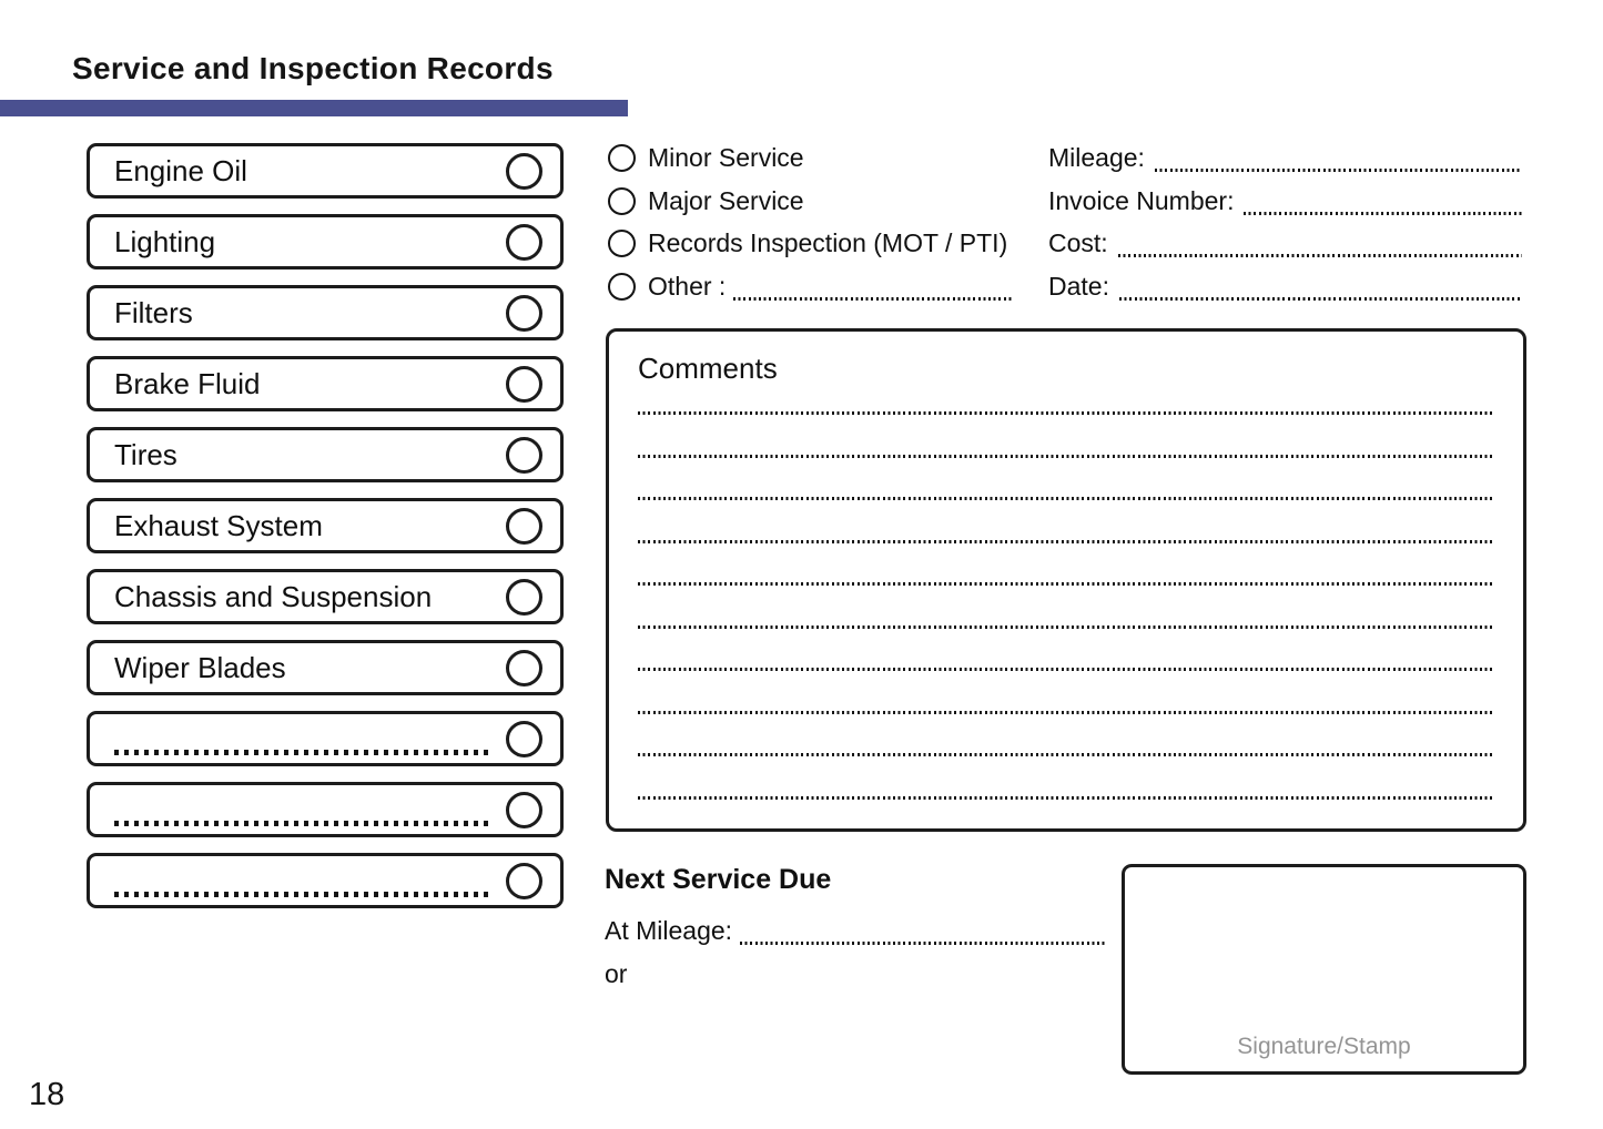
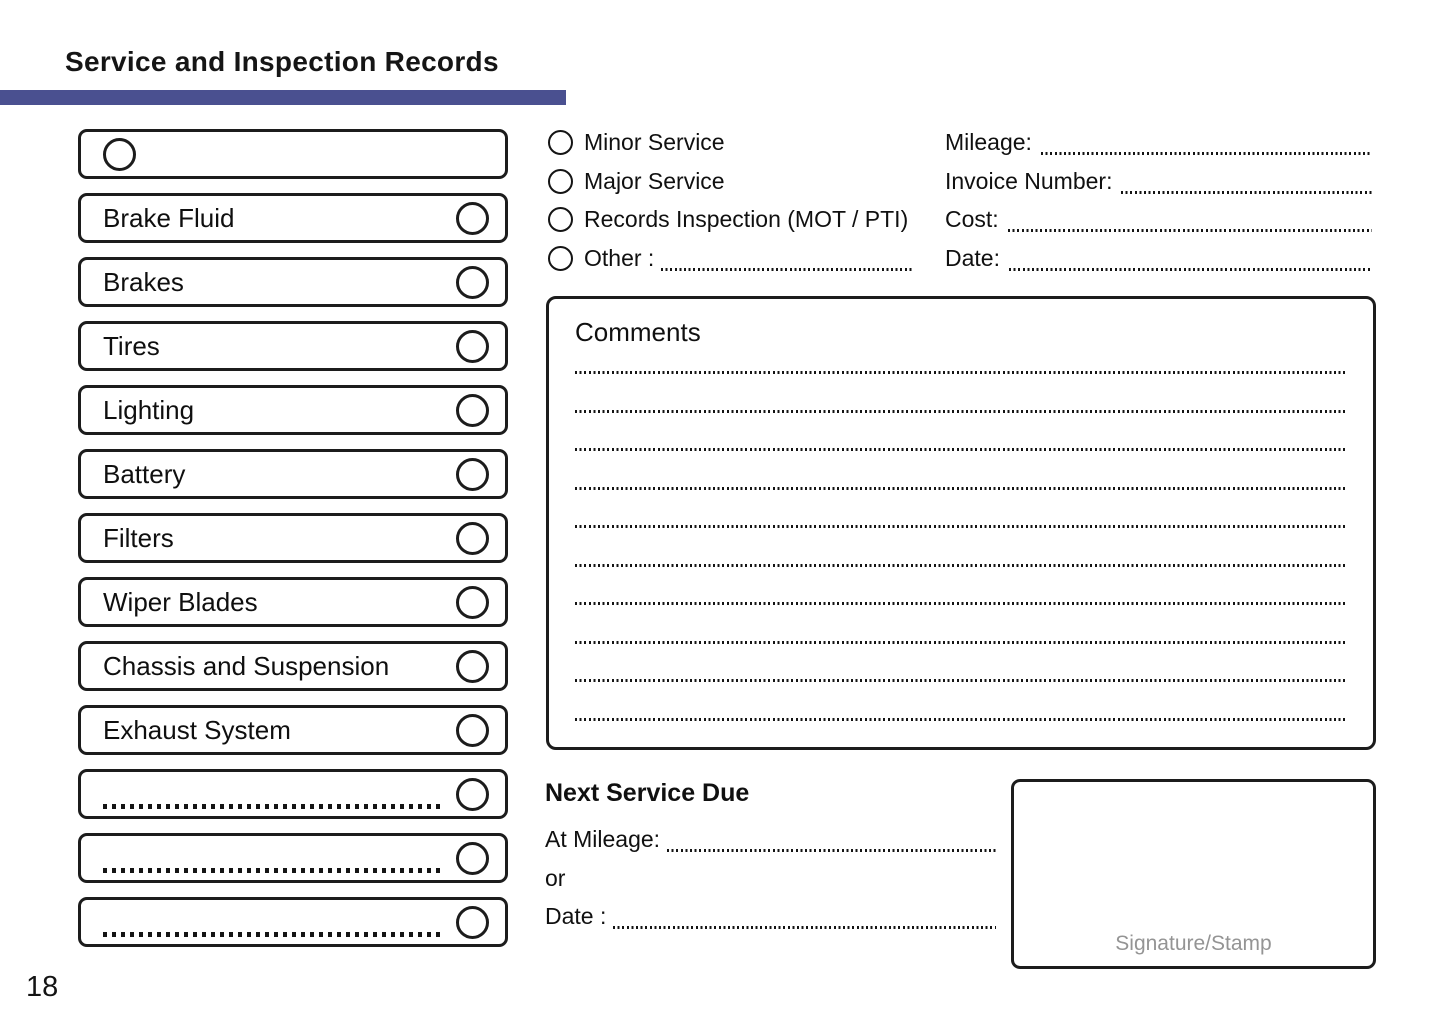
  Service and Inspection Records
- Engine Oil
- Lighting
+ Brake Fluid
+ Brakes
- Filters
+ Tires
- Brake Fluid
+ Lighting
+ Battery
- Tires
+ Filters
- Exhaust System
+ Wiper Blades
  Chassis and Suspension
- Wiper Blades
+ Exhaust System
  Minor Service
  Major Service
  Records Inspection (MOT / PTI)
  Other :
  Mileage:
  Invoice Number:
  Cost:
  Date:
  Comments
  Next Service Due
  At Mileage:
  or
+ Date :
  Signature/Stamp
  18
